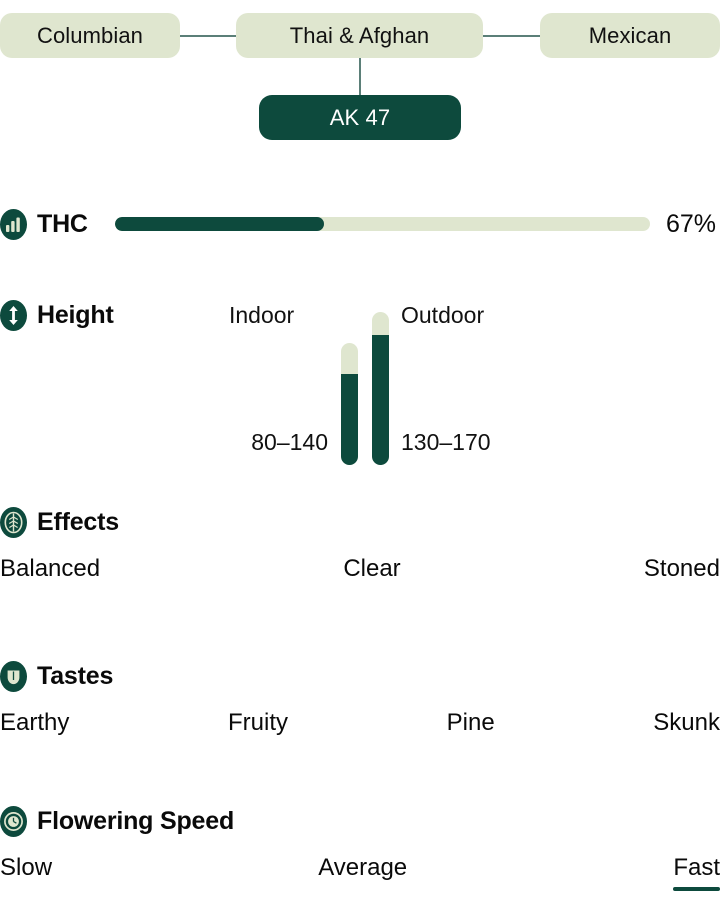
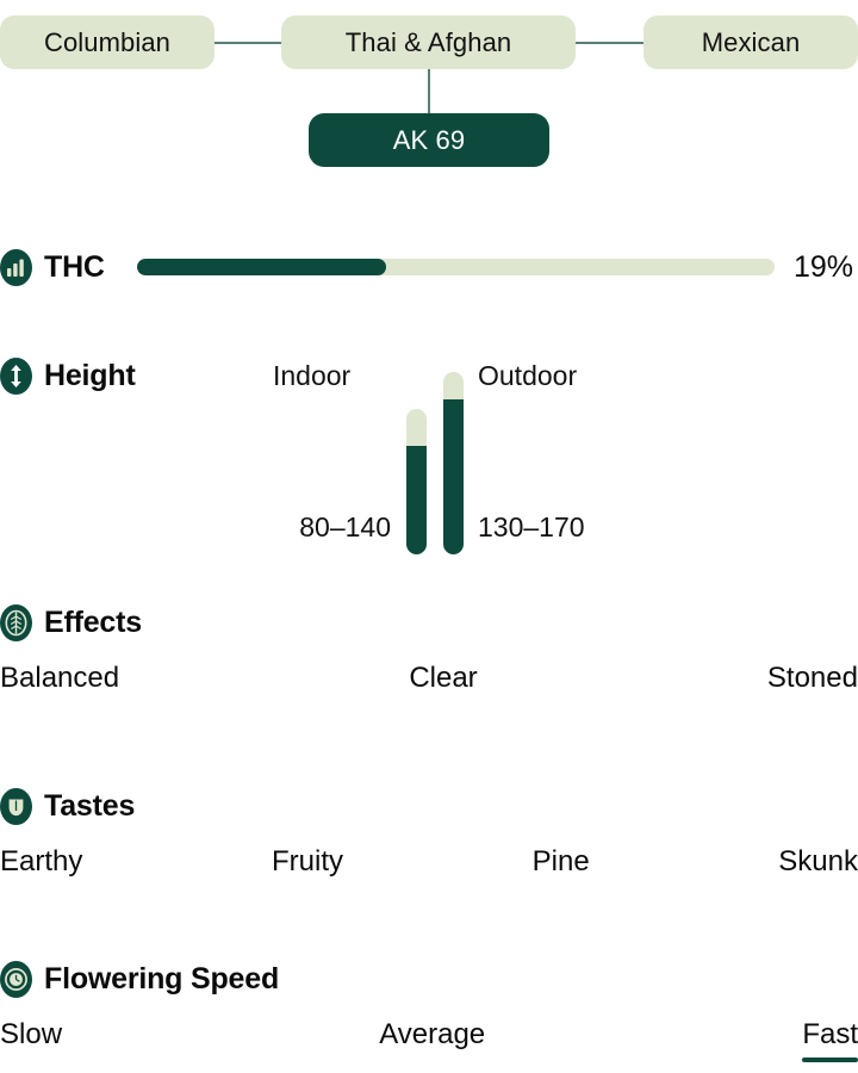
  Columbian
  Thai & Afghan
  Mexican
- AK 47
+ AK 69
  THC
- 67%
+ 19%
  Height
  Indoor
  Outdoor
  80–140
  130–170
  Effects
  Balanced
  Clear
  Stoned
  Tastes
  Earthy
  Fruity
  Pine
  Skunk
  Flowering Speed
  Slow
  Average
  Fast
